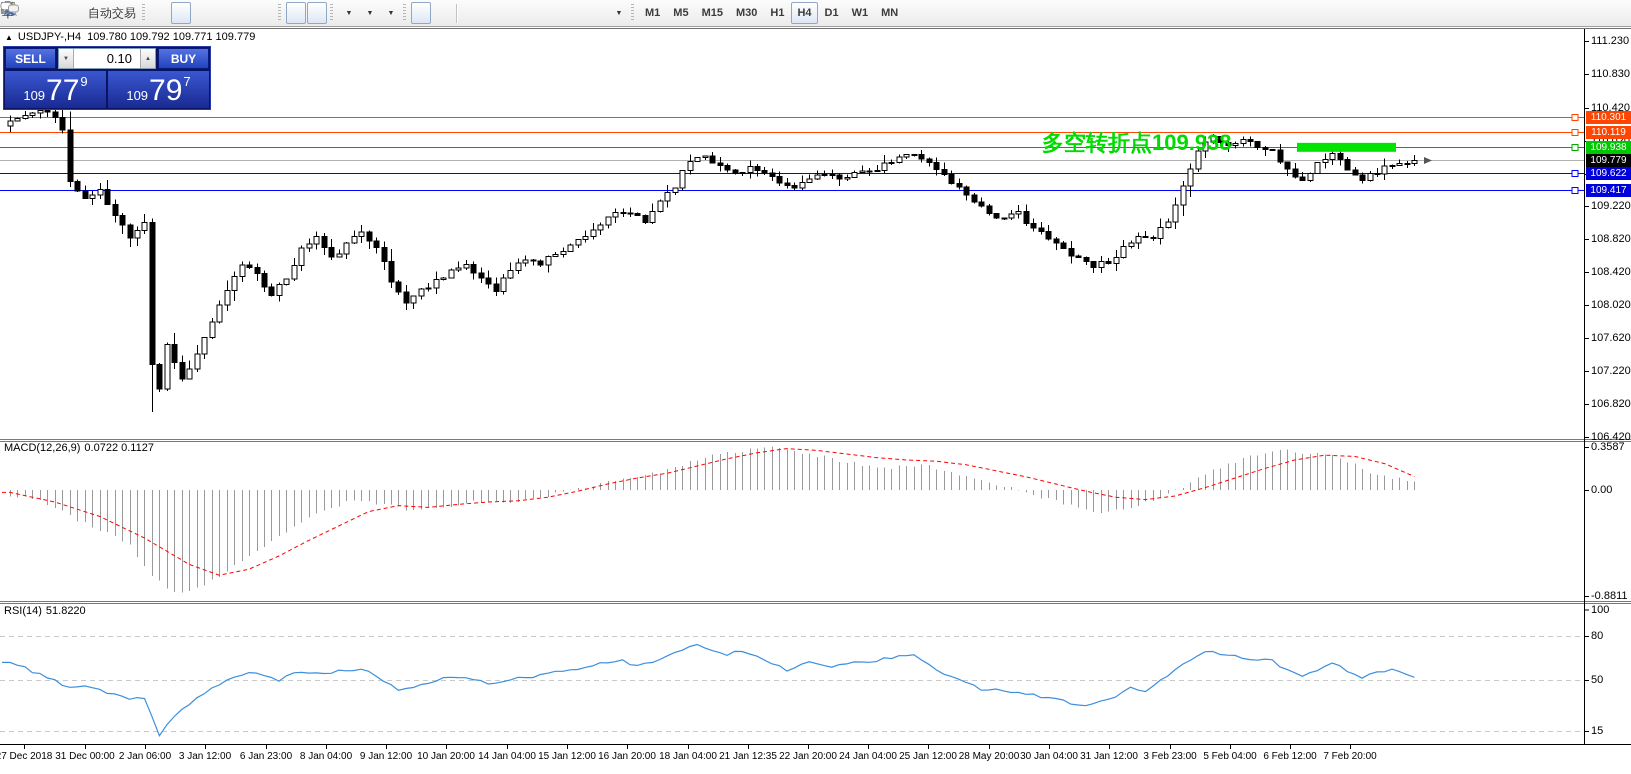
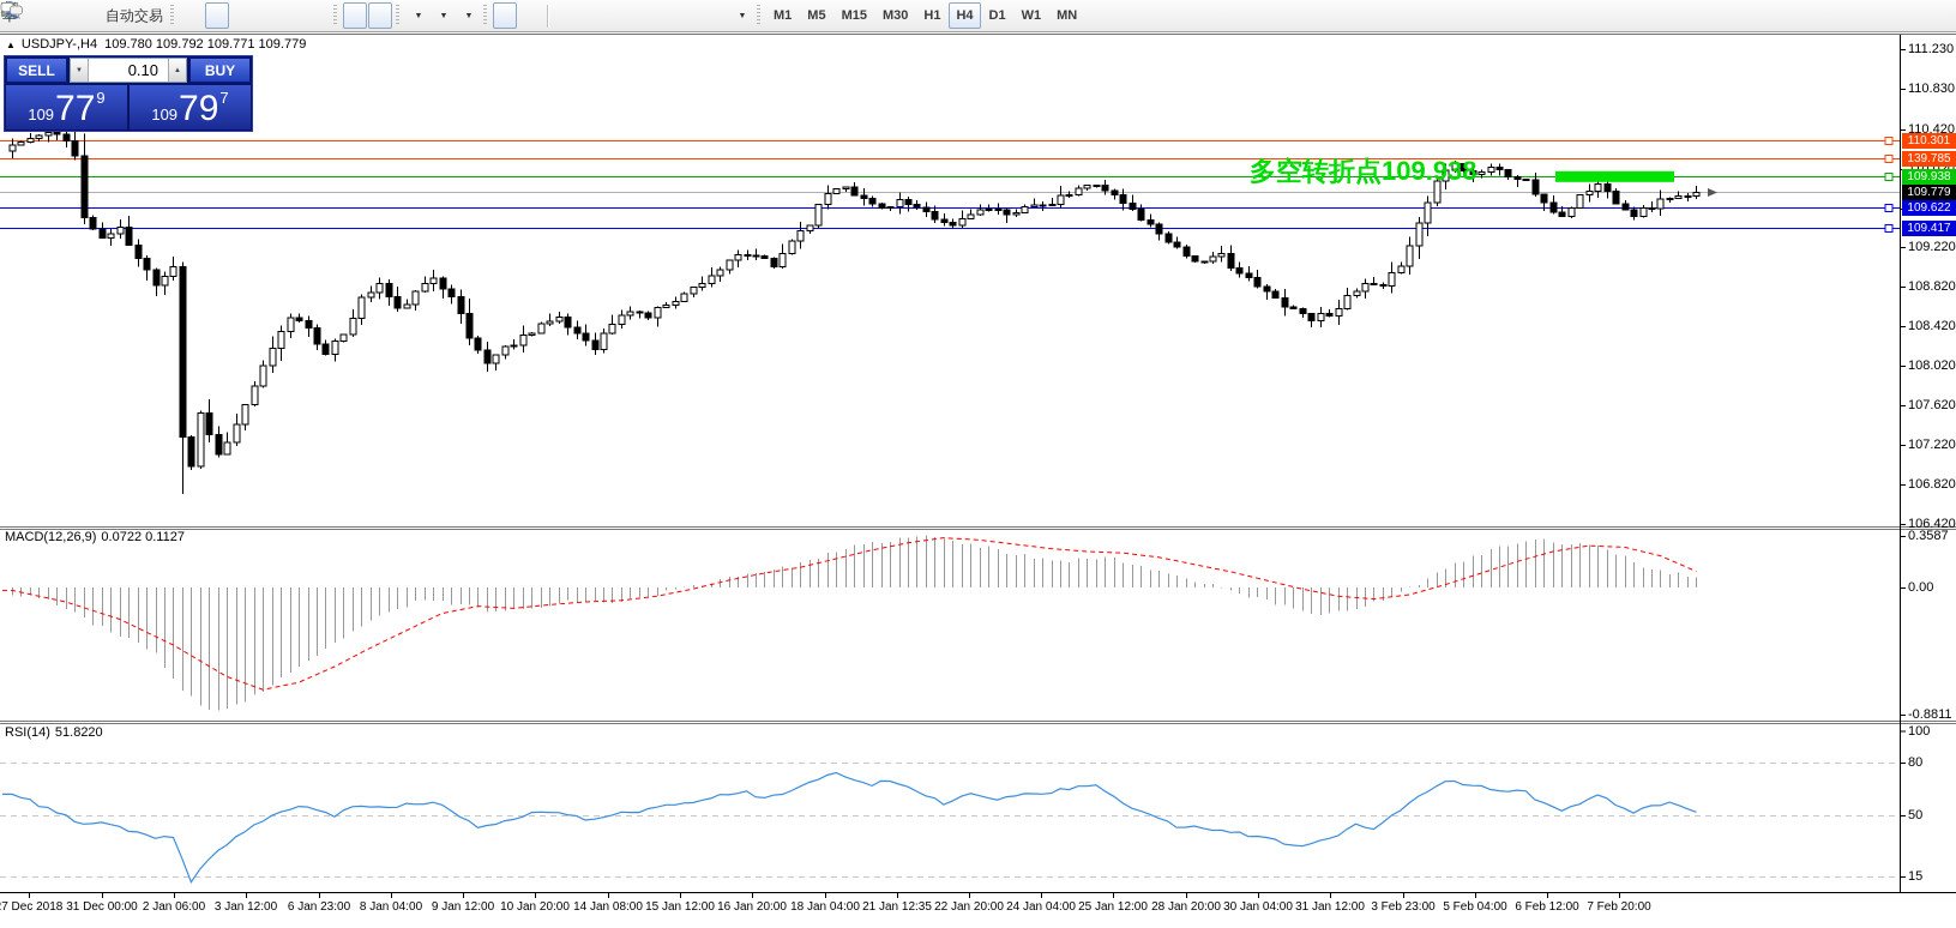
  自动交易
  M1
  M5
  M15
  M30
  H1
  H4
  D1
  W1
  MN
  111.230
  110.830
  110.420
  109.220
  108.820
  108.420
  108.020
  107.620
  107.220
  106.820
  106.420
  0.3587
  0.00
  -0.8811
  100
  80
  50
  15
  7 Dec 2018
  31 Dec 00:00
  2 Jan 06:00
  3 Jan 12:00
  6 Jan 23:00
  8 Jan 04:00
  9 Jan 12:00
  10 Jan 20:00
- 14 Jan 04:00
+ 14 Jan 08:00
  15 Jan 12:00
  16 Jan 20:00
  18 Jan 04:00
  21 Jan 12:35
  22 Jan 20:00
  24 Jan 04:00
  25 Jan 12:00
- 28 May 20:00
+ 28 Jan 20:00
  30 Jan 04:00
  31 Jan 12:00
  3 Feb 23:00
  5 Feb 04:00
  6 Feb 12:00
  7 Feb 20:00
  110.301
- 110.119
+ 139.785
  109.938
  109.622
  109.417
  109.779
  ▲ USDJPY-,H4 109.780 109.792 109.771 109.779
  SELL
  0.10
  BUY
  109
  77
  9
  109
  79
  7
  MACD(12,26,9) 0.0722 0.1127
  RSI(14) 51.8220
  多空转折点109.938
